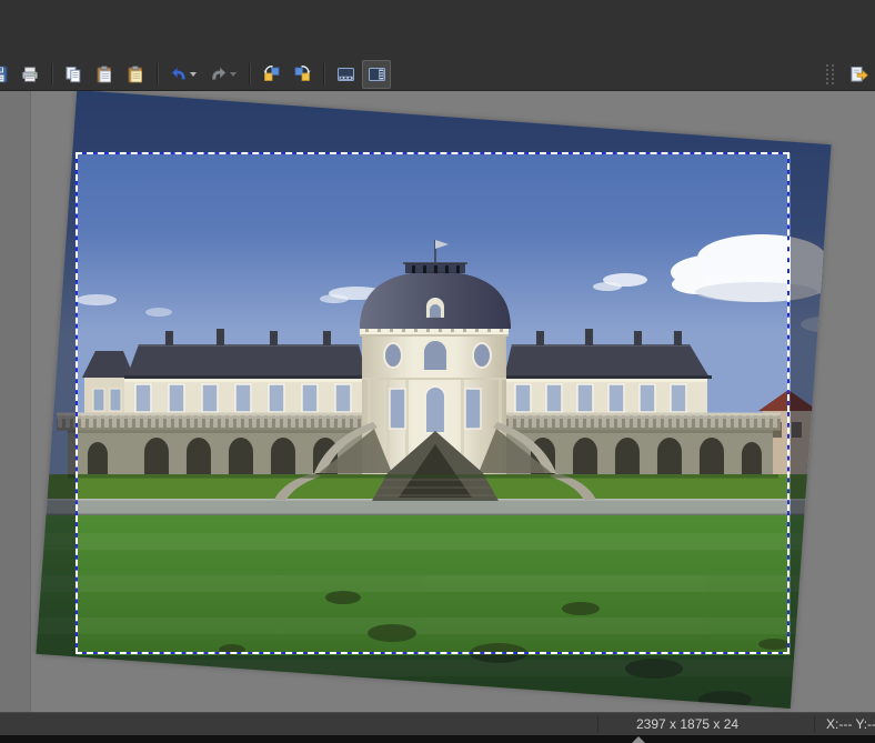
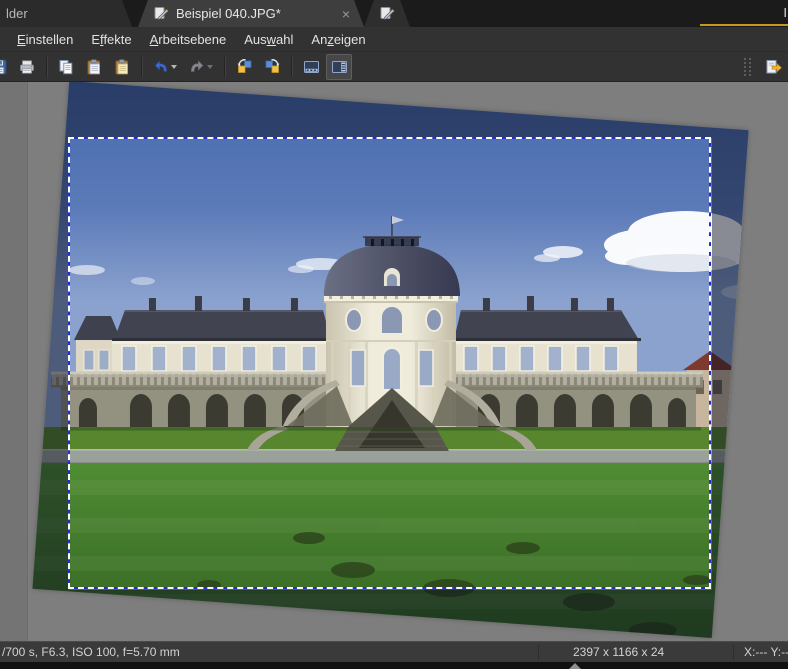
+ lder
+ Beispiel 040.JPG*
+ ×
+ I
+ Einstellen
+ Effekte
+ Arbeitsebene
+ Auswahl
+ Anzeigen
+ /700 s, F6.3, ISO 100, f=5.70 mm
- 2397 x 1875 x 24
+ 2397 x 1166 x 24
  X:--- Y:--
